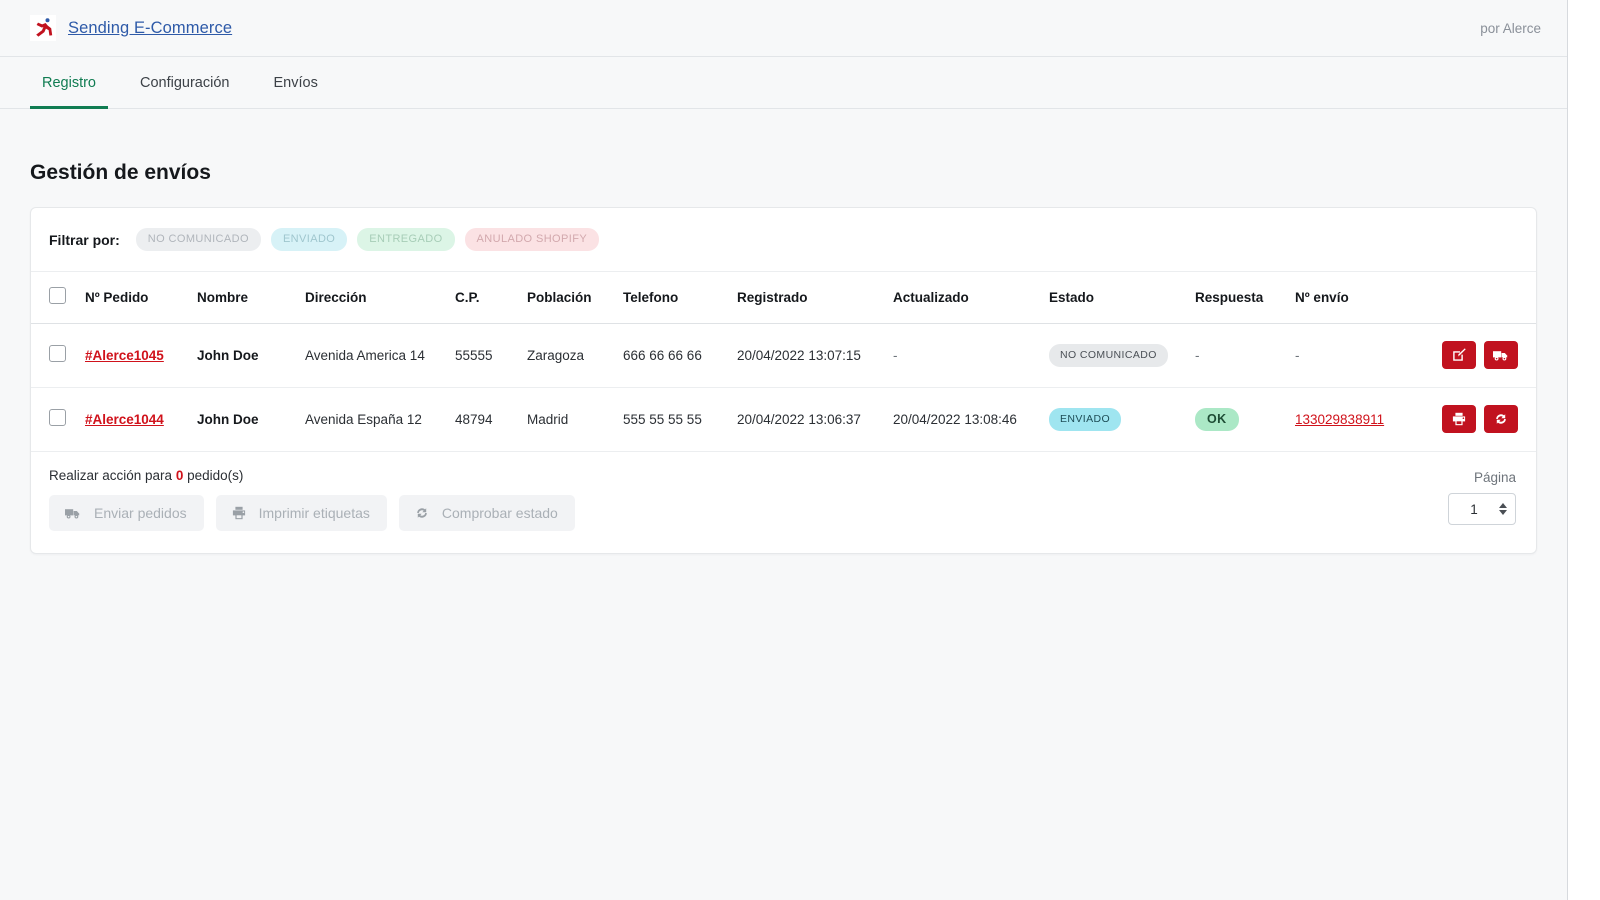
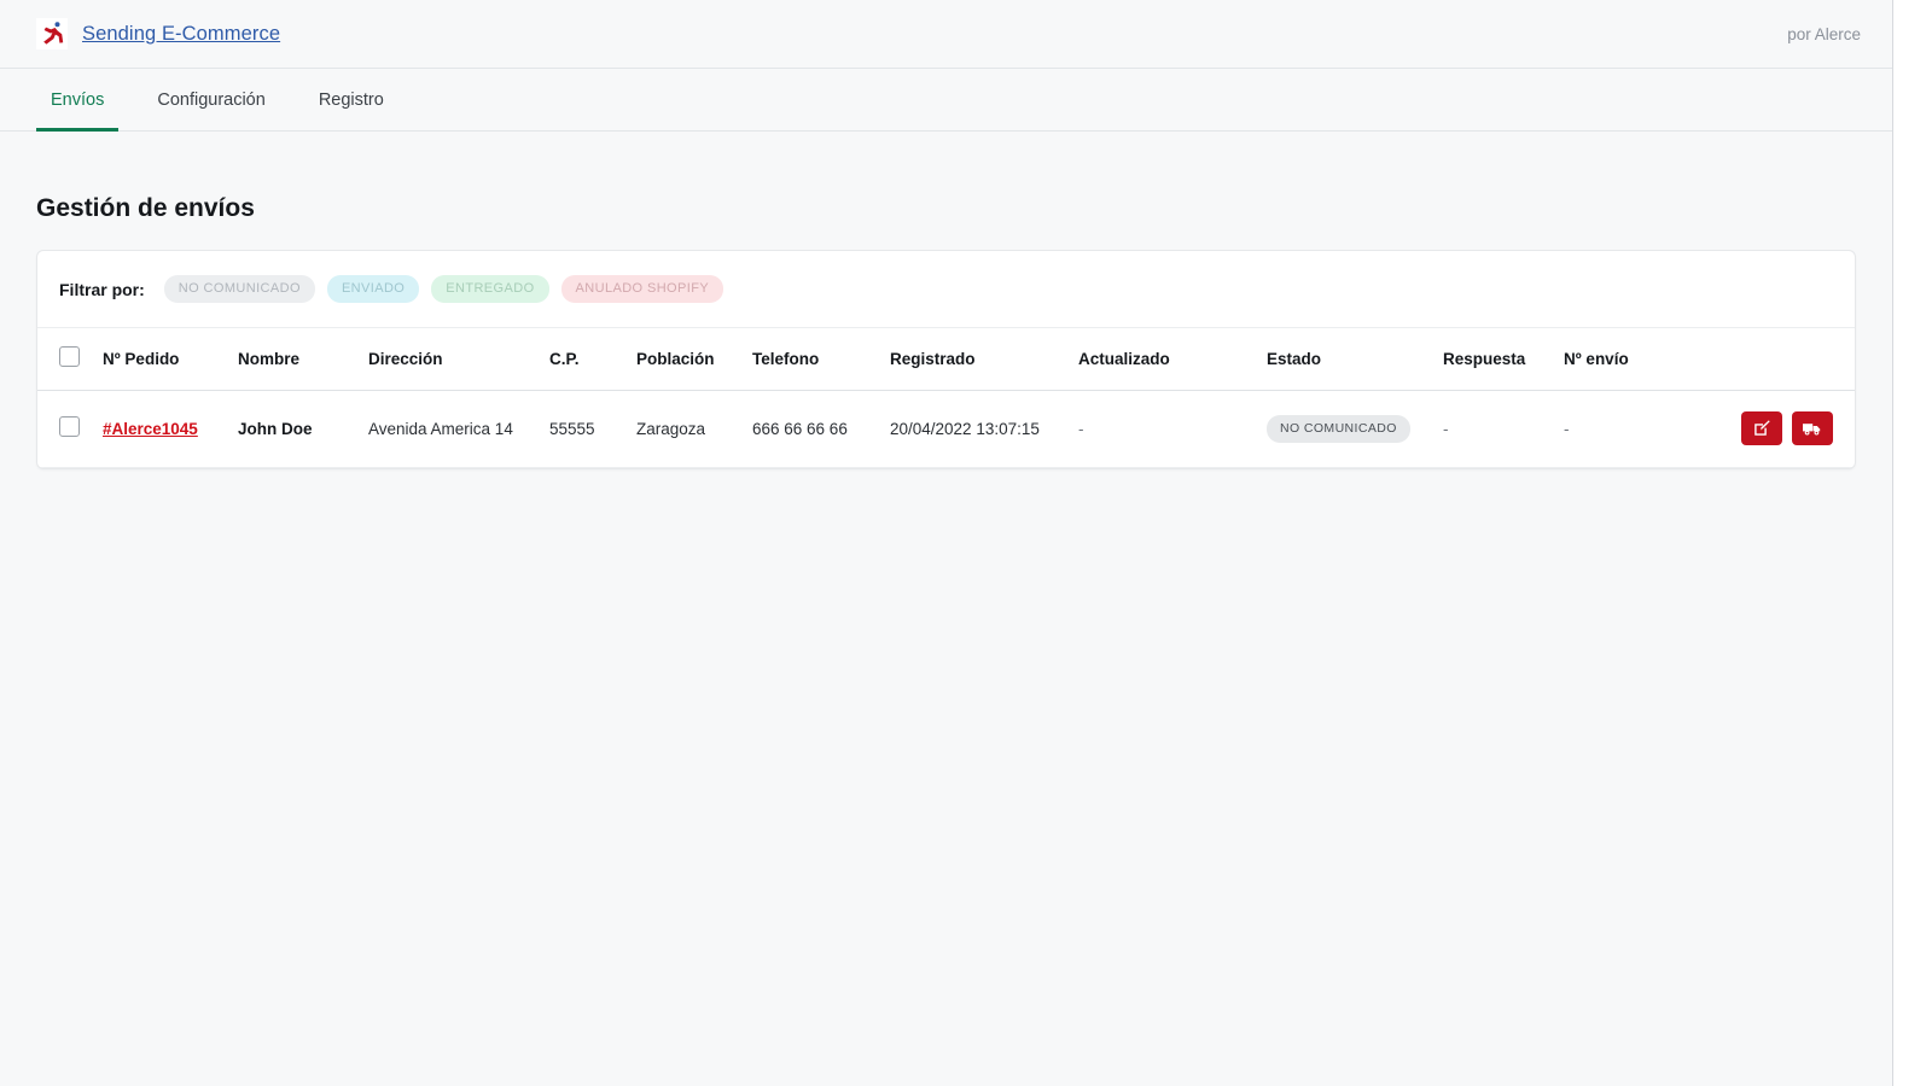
  Sending E-Commerce
  por Alerce
- Registro
+ Envíos
  Configuración
- Envíos
+ Registro
  Gestión de envíos
  Filtrar por:
  NO COMUNICADO
  ENVIADO
  ENTREGADO
  ANULADO SHOPIFY
  	Nº Pedido	Nombre	Dirección	C.P.	Población	Telefono	Registrado	Actualizado	Estado	Respuesta	Nº envío
  	#Alerce1045	John Doe	Avenida America 14	55555	Zaragoza	666 66 66 66	20/04/2022 13:07:15	-	NO COMUNICADO	-	-
- 	#Alerce1044	John Doe	Avenida España 12	48794	Madrid	555 55 55 55	20/04/2022 13:06:37	20/04/2022 13:08:46	ENVIADO	OK	133029838911
- Realizar acción para 0 pedido(s)
- Enviar pedidos
- Imprimir etiquetas
- Comprobar estado
- Página
- 1
